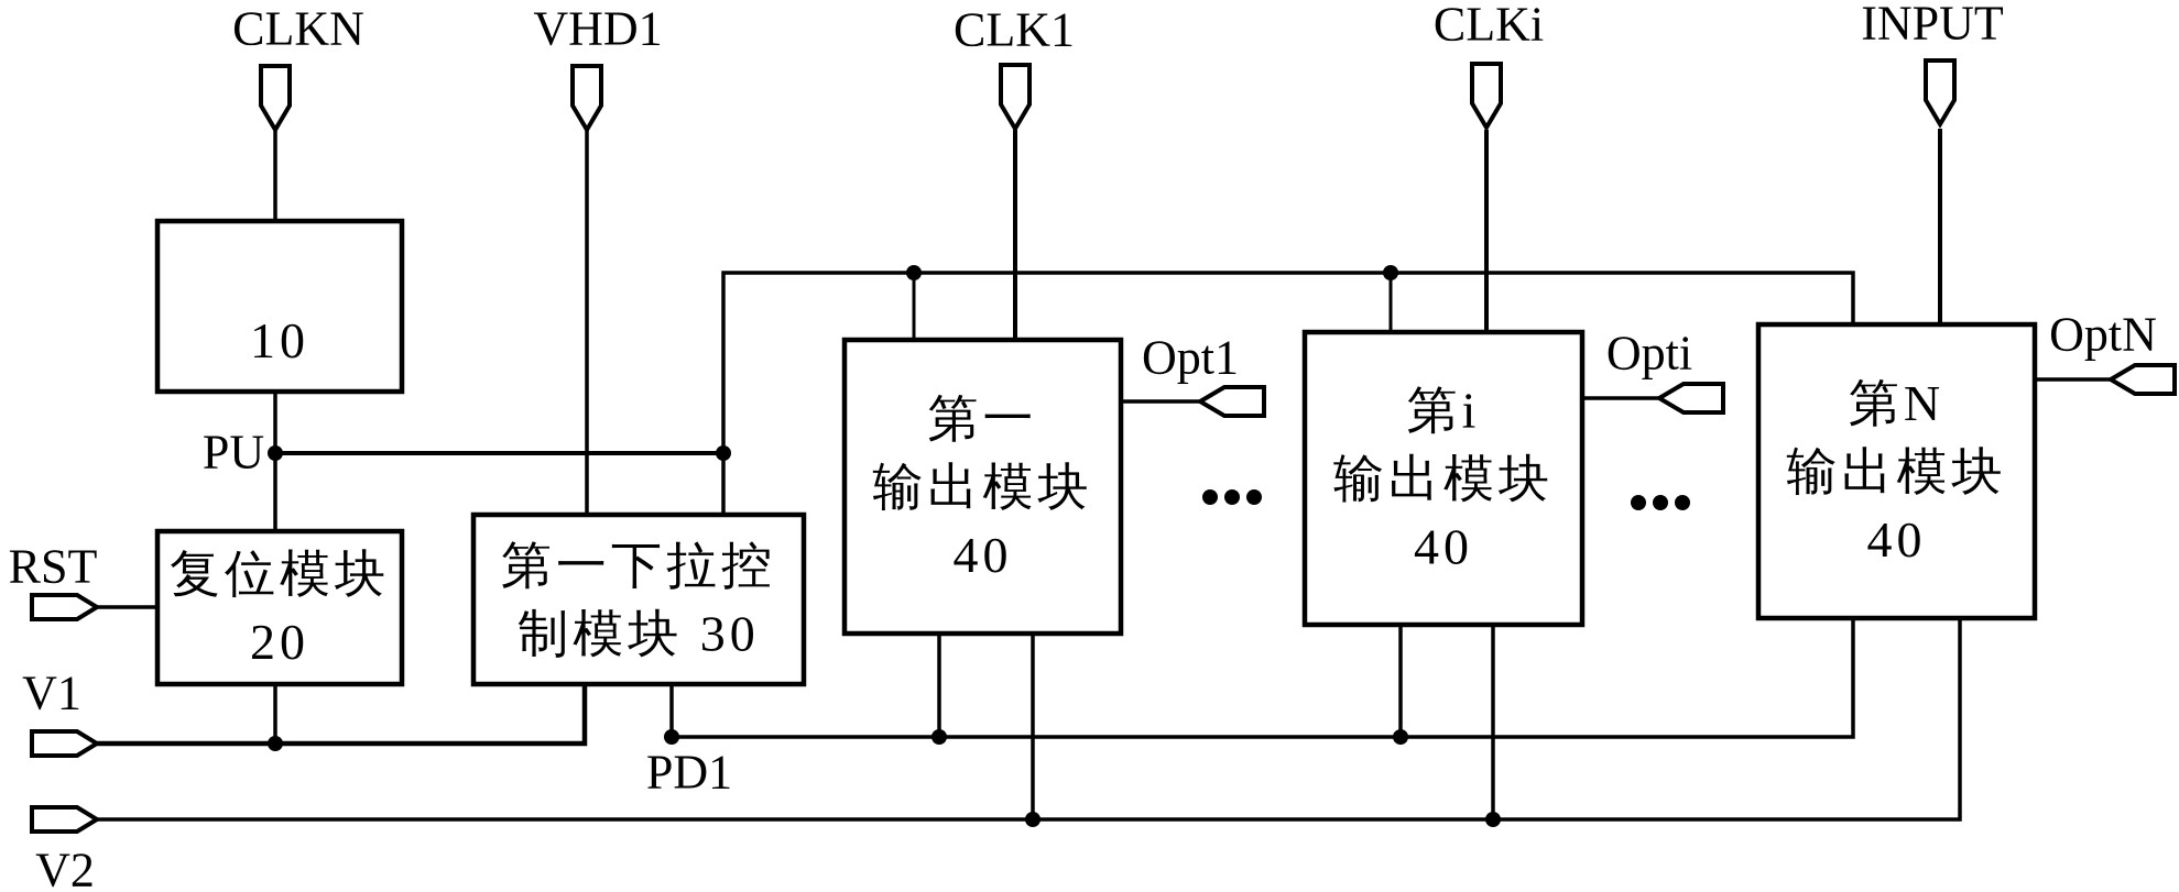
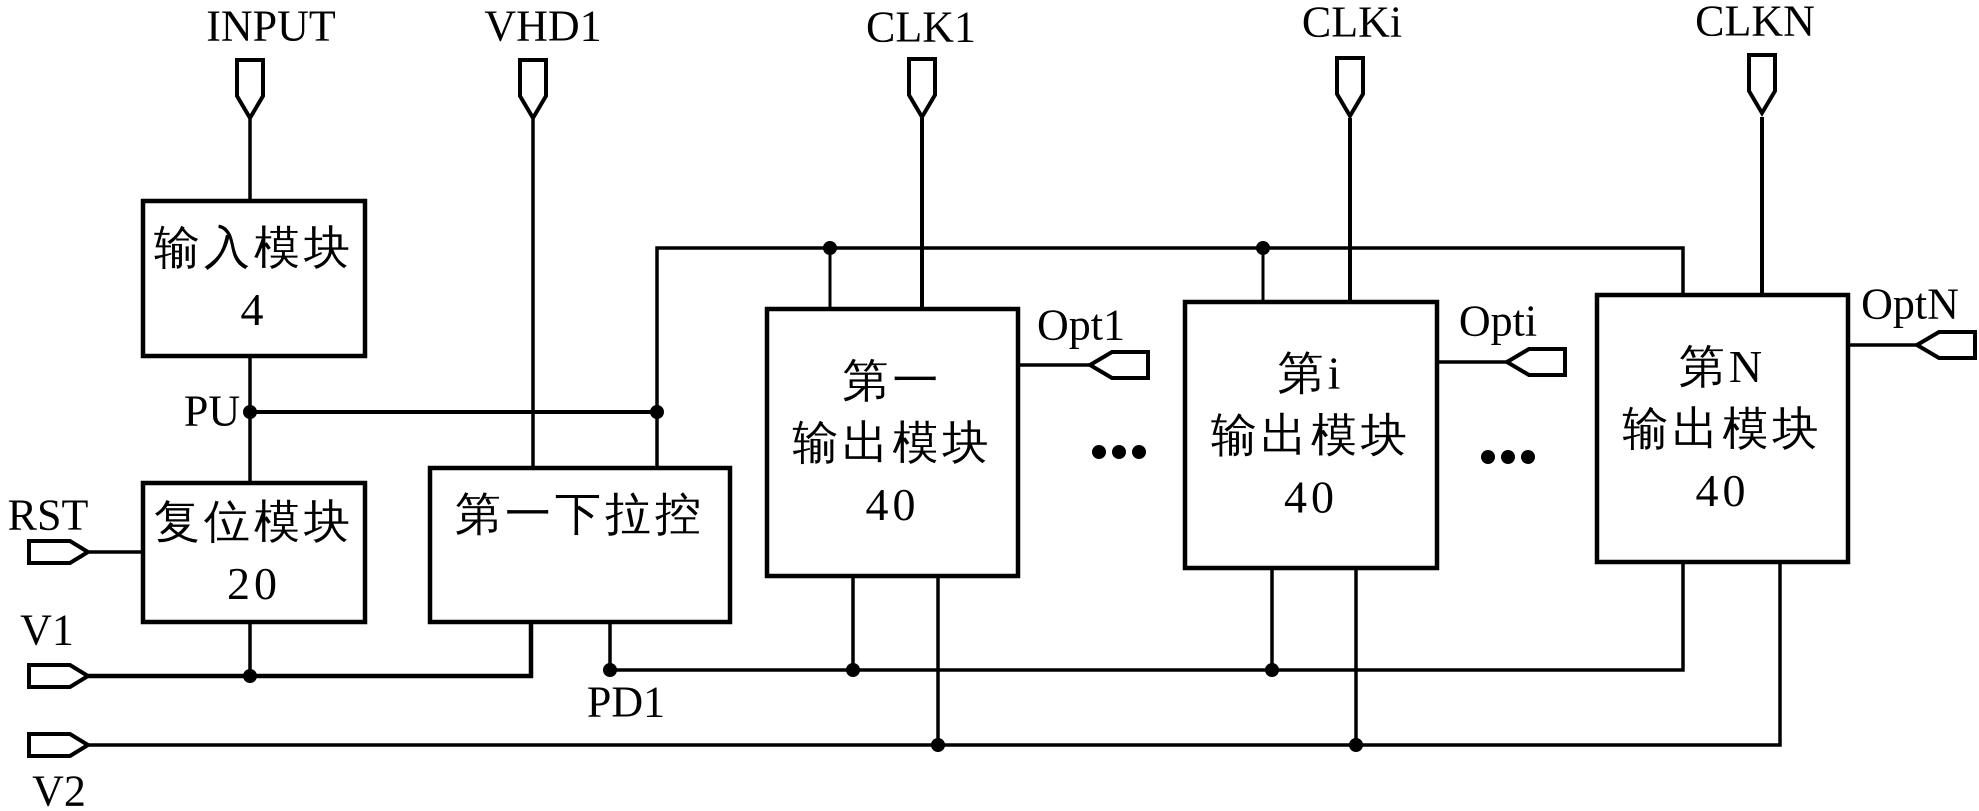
+ 输入模块
- 10
+ 4
  复位模块
  20
  第一下拉控
- 制模块 30
  第一
  输出模块
  40
  第i
  输出模块
  40
  第N
  输出模块
  40
- CLKN
+ INPUT
  VHD1
  CLK1
  CLKi
- INPUT
+ CLKN
  RST
  V1
  V2
  Opt1
  Opti
  OptN
  PU
  PD1
